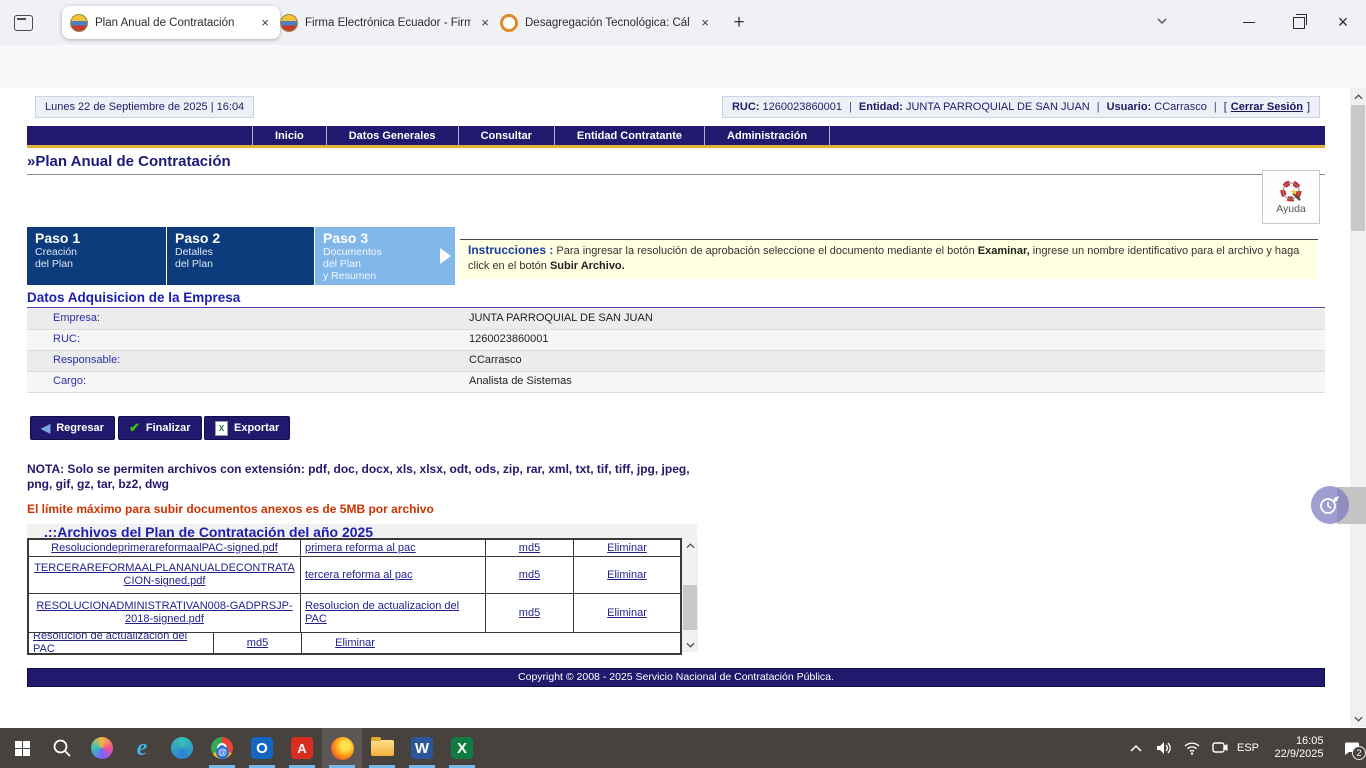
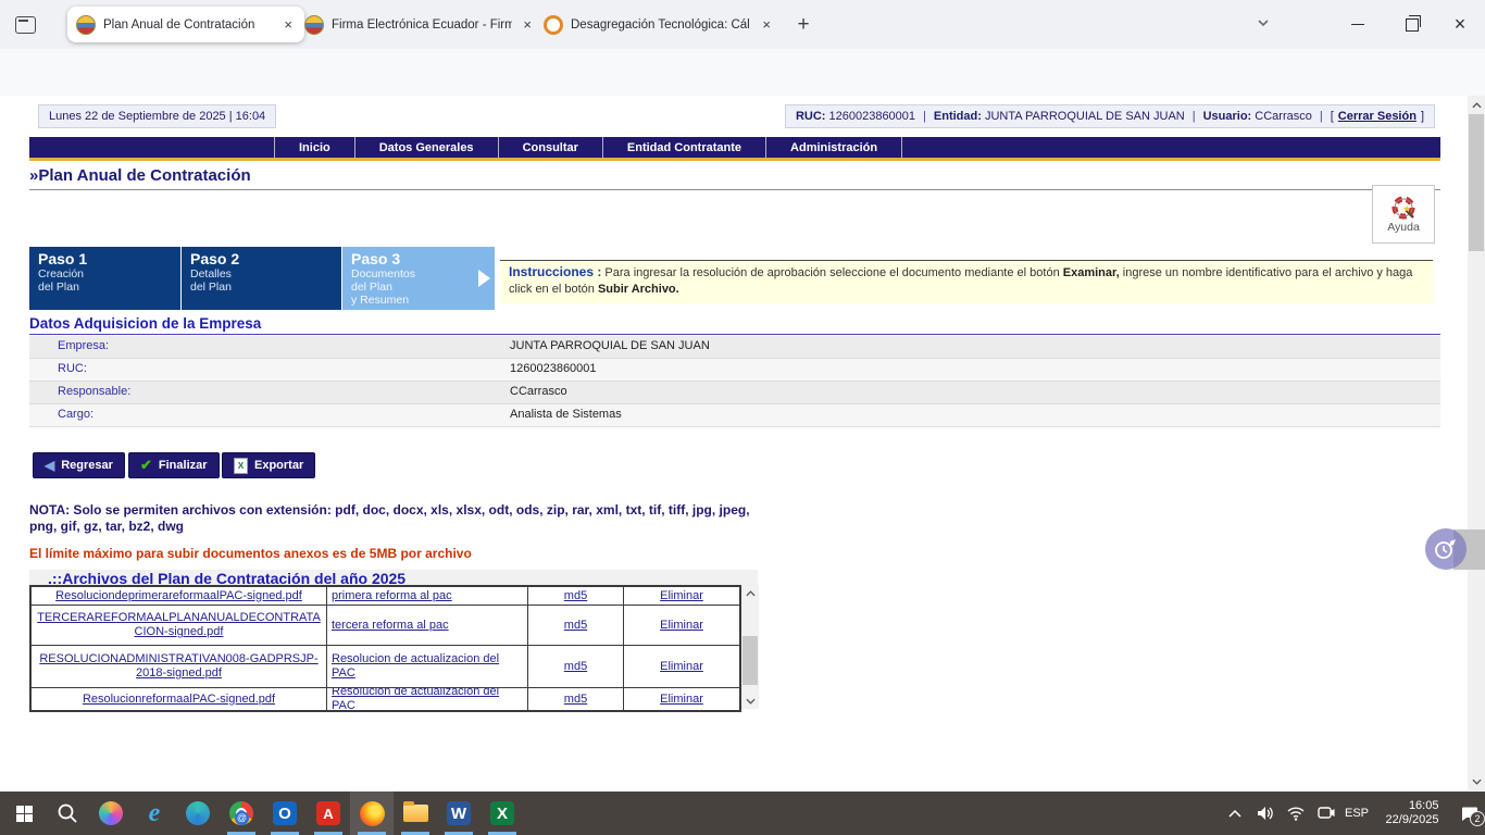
  Plan Anual de Contratación
  ×
  Firma Electrónica Ecuador - Firm
  ×
  Desagregación Tecnológica: Cál
  ×
  +
  ×
  Lunes 22 de Septiembre de 2025 | 16:04
  RUC:
  1260023860001
  |
  Entidad:
  JUNTA PARROQUIAL DE SAN JUAN
  |
  Usuario:
  CCarrasco
  |
  [
  Cerrar Sesión
  ]
  Inicio
  Datos Generales
  Consultar
  Entidad Contratante
  Administración
  »Plan Anual de Contratación
  ★
  Ayuda
  Paso 1
  Creación
  del Plan
  Paso 2
  Detalles
  del Plan
  Paso 3
  Documentos
  del Plan
  y Resumen
  Instrucciones : Para ingresar la resolución de aprobación seleccione el documento mediante el botón Examinar, ingrese un nombre identificativo para el archivo y haga click en el botón Subir Archivo.
  Datos Adquisicion de la Empresa
  Empresa:
  JUNTA PARROQUIAL DE SAN JUAN
  RUC:
  1260023860001
  Responsable:
  CCarrasco
  Cargo:
  Analista de Sistemas
  ◀
  Regresar
  ✔
  Finalizar
  X
  Exportar
  NOTA: Solo se permiten archivos con extensión: pdf, doc, docx, xls, xlsx, odt, ods, zip, rar, xml, txt, tif, tiff, jpg, jpeg, png, gif, gz, tar, bz2, dwg
  El límite máximo para subir documentos anexos es de 5MB por archivo
  .::Archivos del Plan de Contratación del año 2025
  ResoluciondeprimerareformaalPAC-signed.pdf
  primera reforma al pac
  md5
  Eliminar
  TERCERAREFORMAALPLANANUALDECONTRATACION-signed.pdf
  tercera reforma al pac
  md5
  Eliminar
  RESOLUCIONADMINISTRATIVAN008-GADPRSJP-2018-signed.pdf
  Resolucion de actualizacion del PAC
  md5
  Eliminar
+ ResolucionreformaalPAC-signed.pdf
  Resolucion de actualizacion del PAC
  md5
  Eliminar
- Copyright © 2008 - 2025 Servicio Nacional de Contratación Pública.
  e
  @
  O
  A
  W
  X
  ESP
  16:05
  22/9/2025
  2
